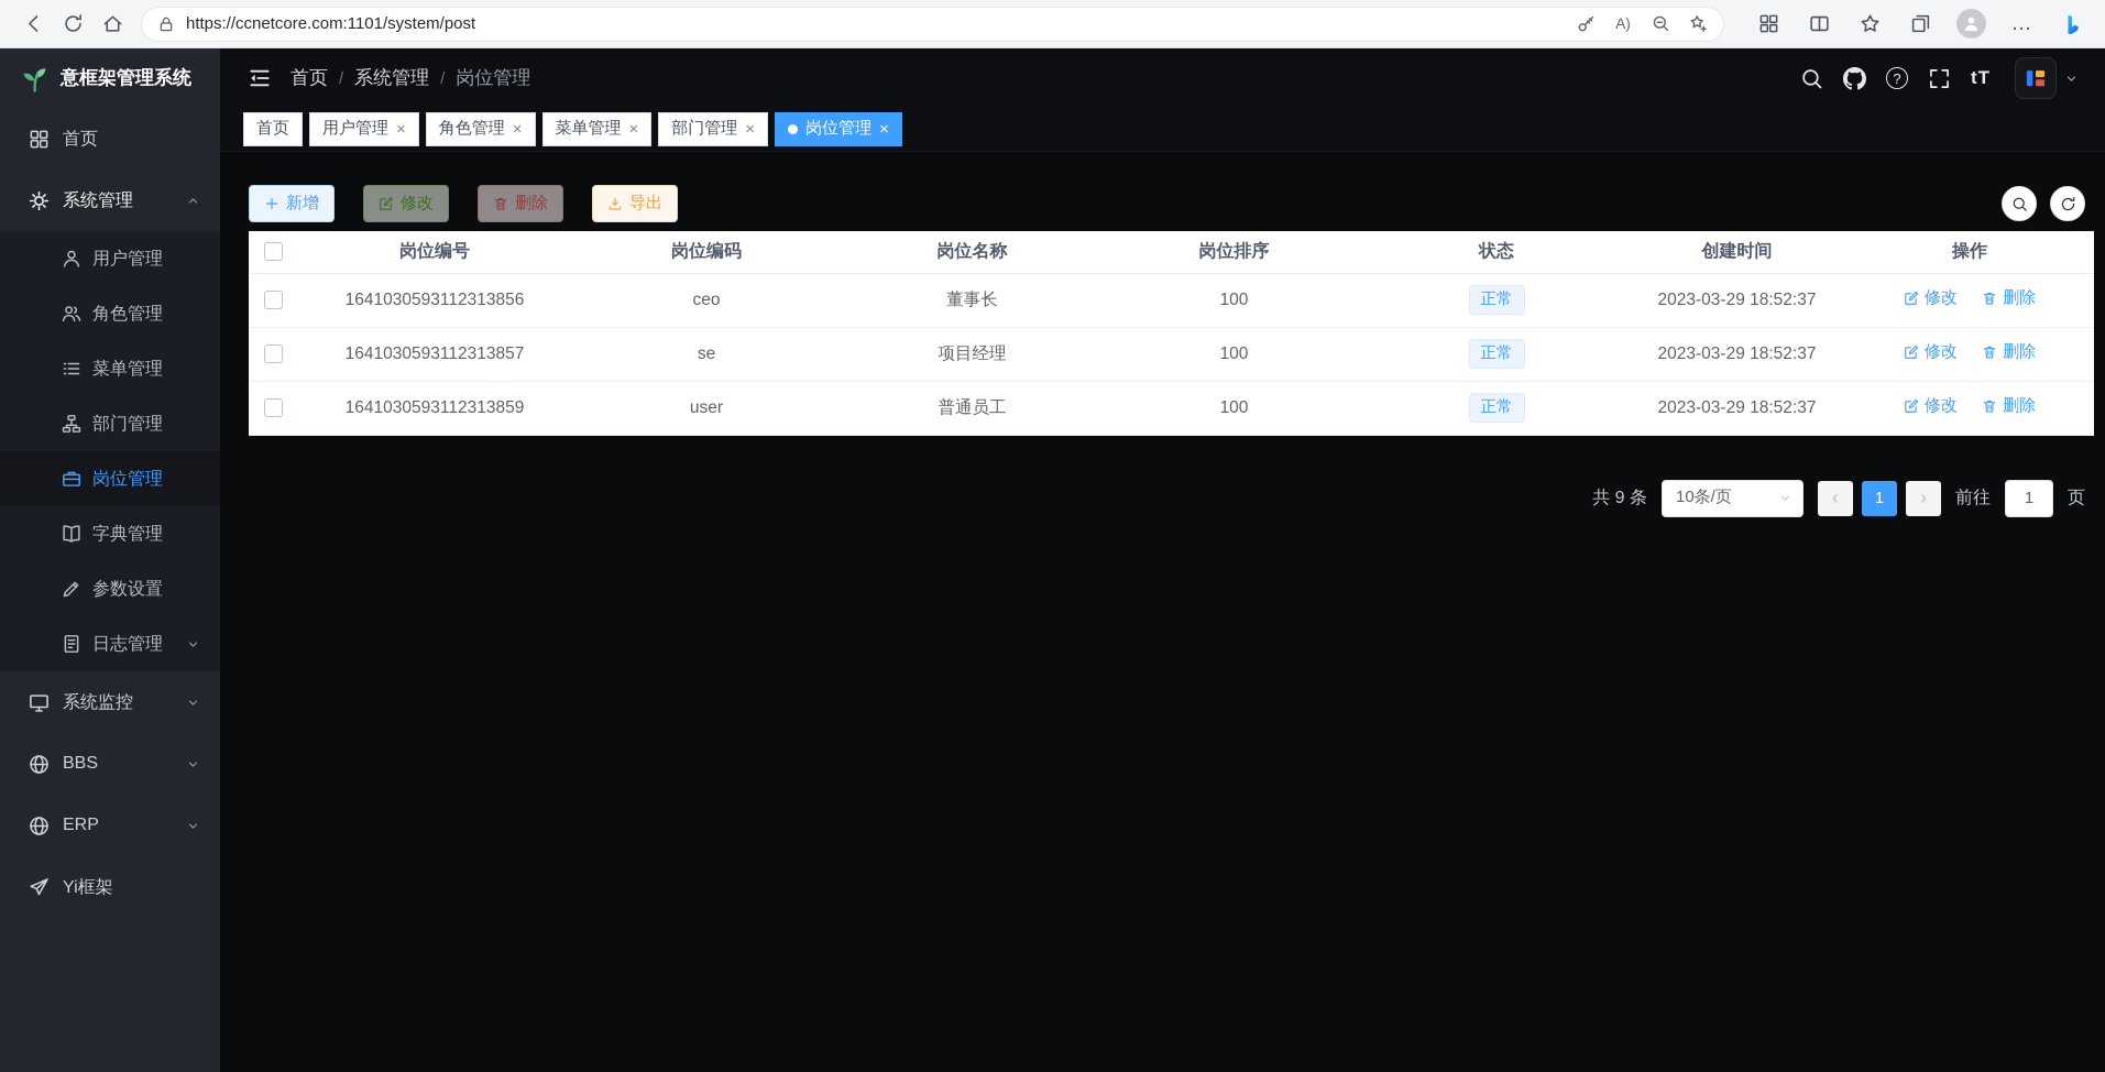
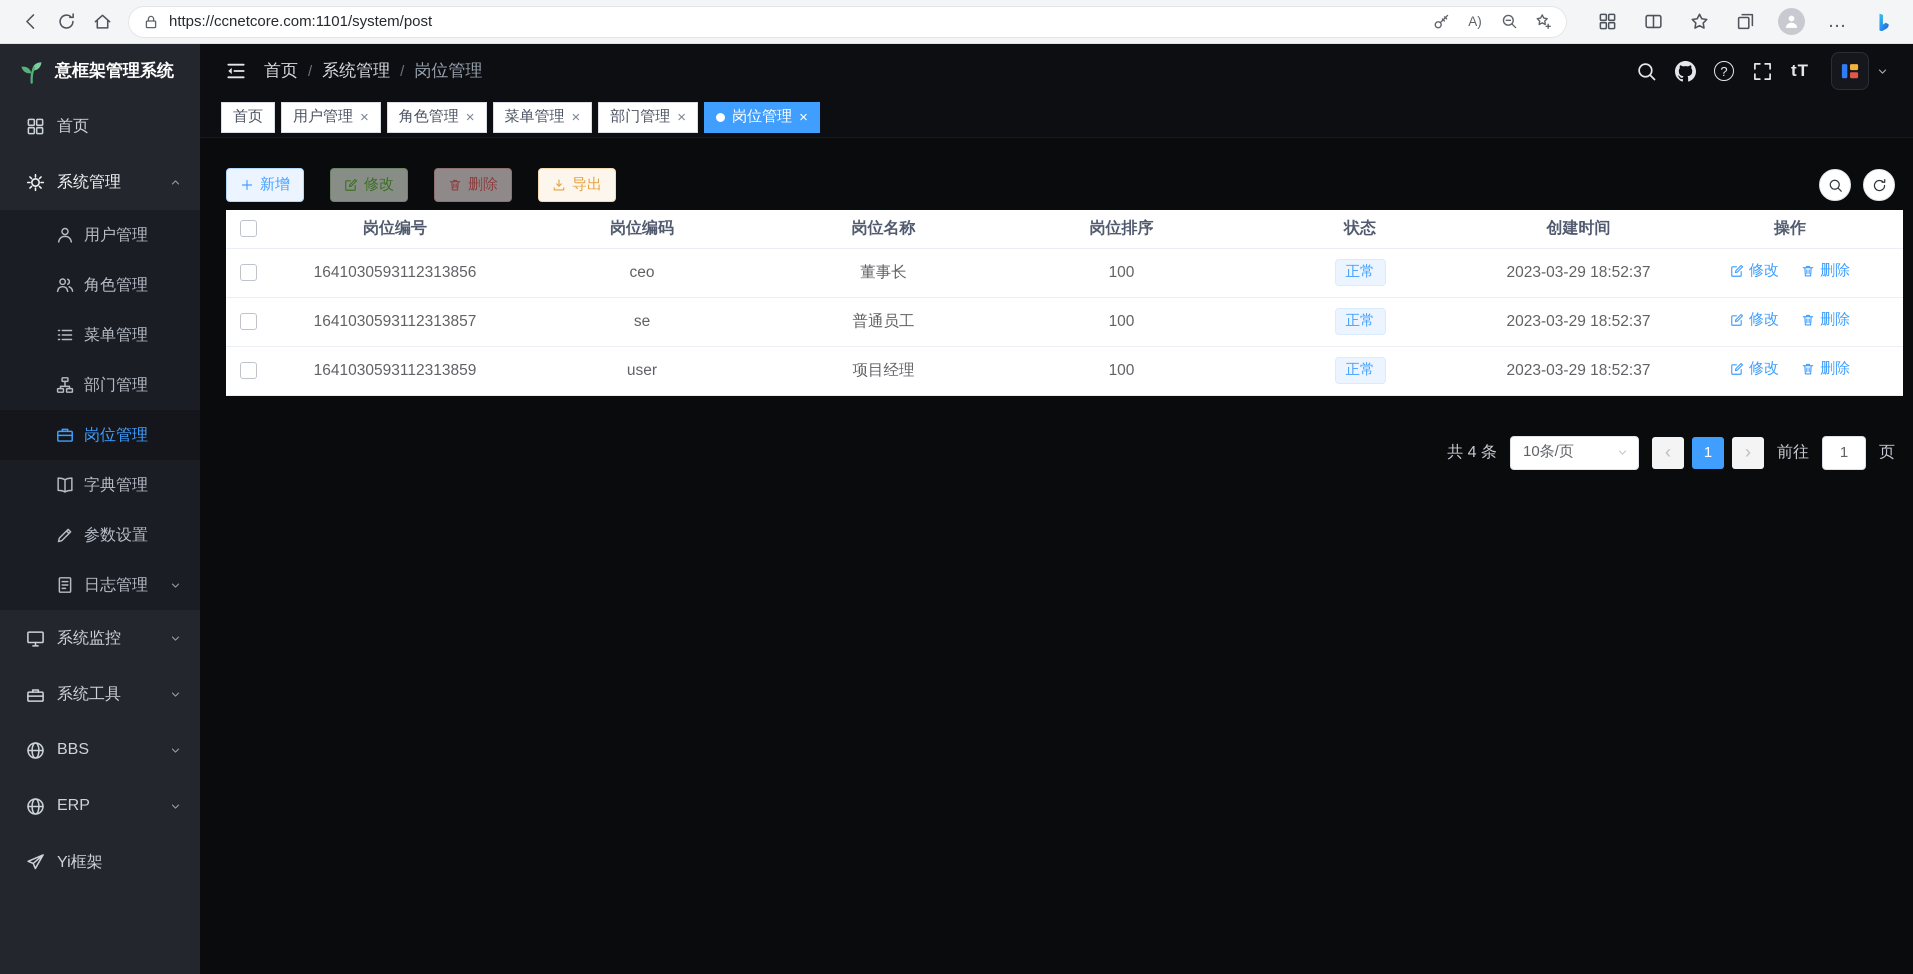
  https://ccnetcore.com:1101/system/post
  A)
  …
  意框架管理系统
  首页
  系统管理
  用户管理
  角色管理
  菜单管理
  部门管理
  岗位管理
  字典管理
  参数设置
  日志管理
  系统监控
+ 系统工具
  BBS
  ERP
  Yi框架
  首页
  /
  系统管理
  /
  岗位管理
  ?
  tT
  首页
  用户管理
  ×
  角色管理
  ×
  菜单管理
  ×
  部门管理
  ×
  岗位管理
  ×
  新增
  修改
  删除
  导出
  	岗位编号	岗位编码	岗位名称	岗位排序	状态	创建时间	操作
  	1641030593112313856	ceo	董事长	100	正常	2023-03-29 18:52:37	修改 删除
- 	1641030593112313857	se	项目经理	100	正常	2023-03-29 18:52:37	修改 删除
+ 	1641030593112313857	se	普通员工	100	正常	2023-03-29 18:52:37	修改 删除
- 	1641030593112313859	user	普通员工	100	正常	2023-03-29 18:52:37	修改 删除
+ 	1641030593112313859	user	项目经理	100	正常	2023-03-29 18:52:37	修改 删除
- 共 9 条
+ 共 4 条
  10条/页
  ‹
  1
  ›
  前往
  1
  页
